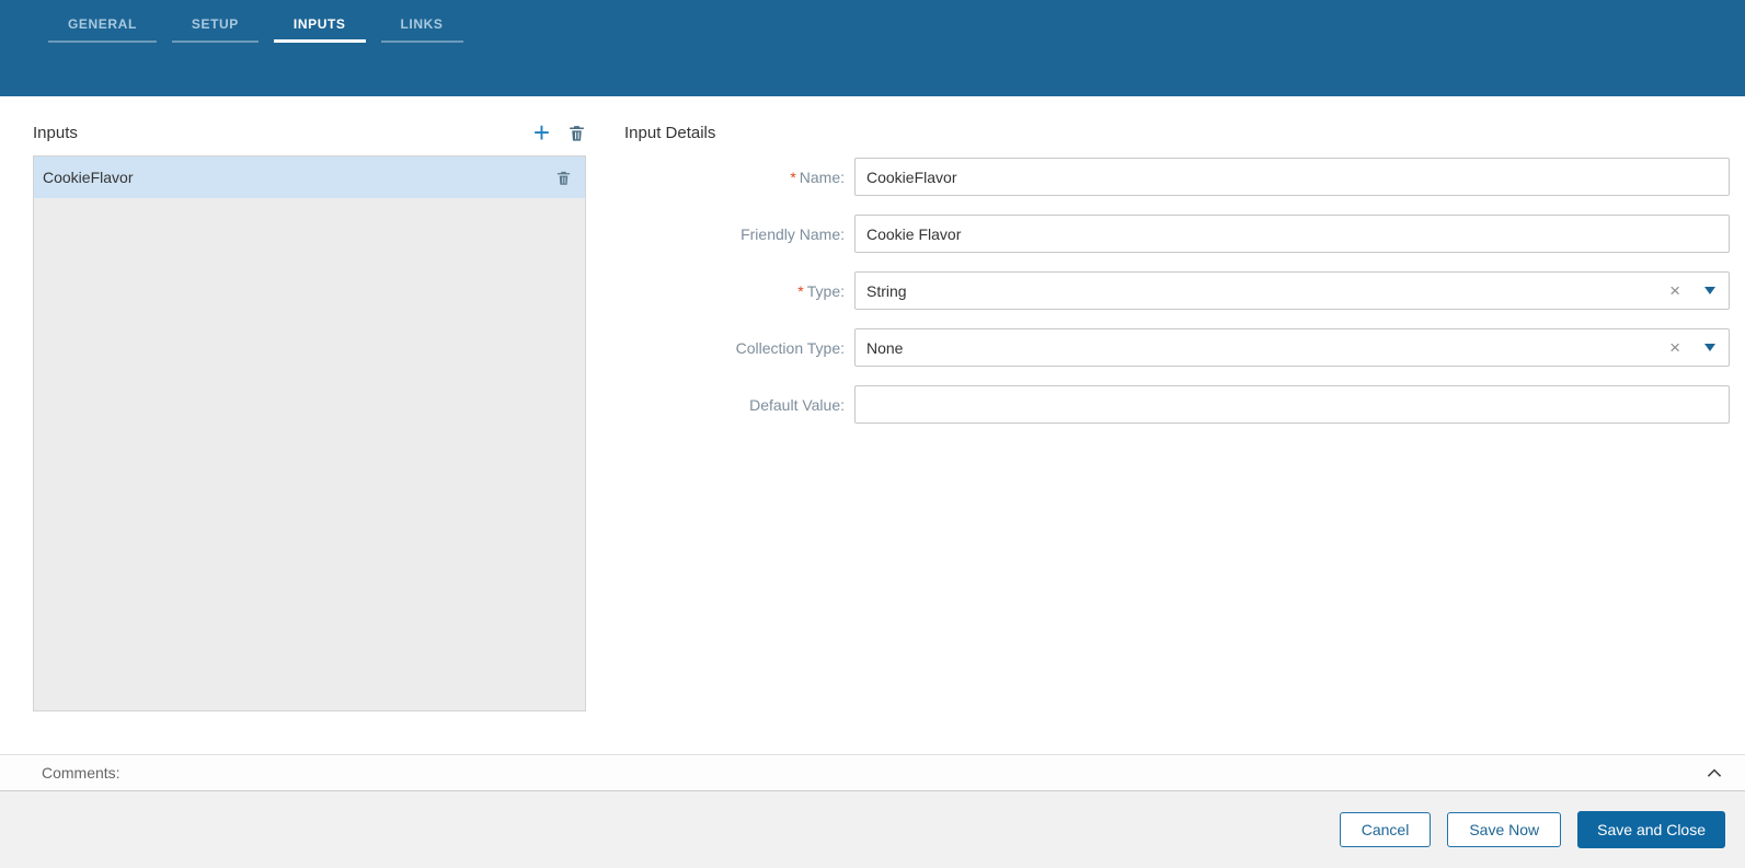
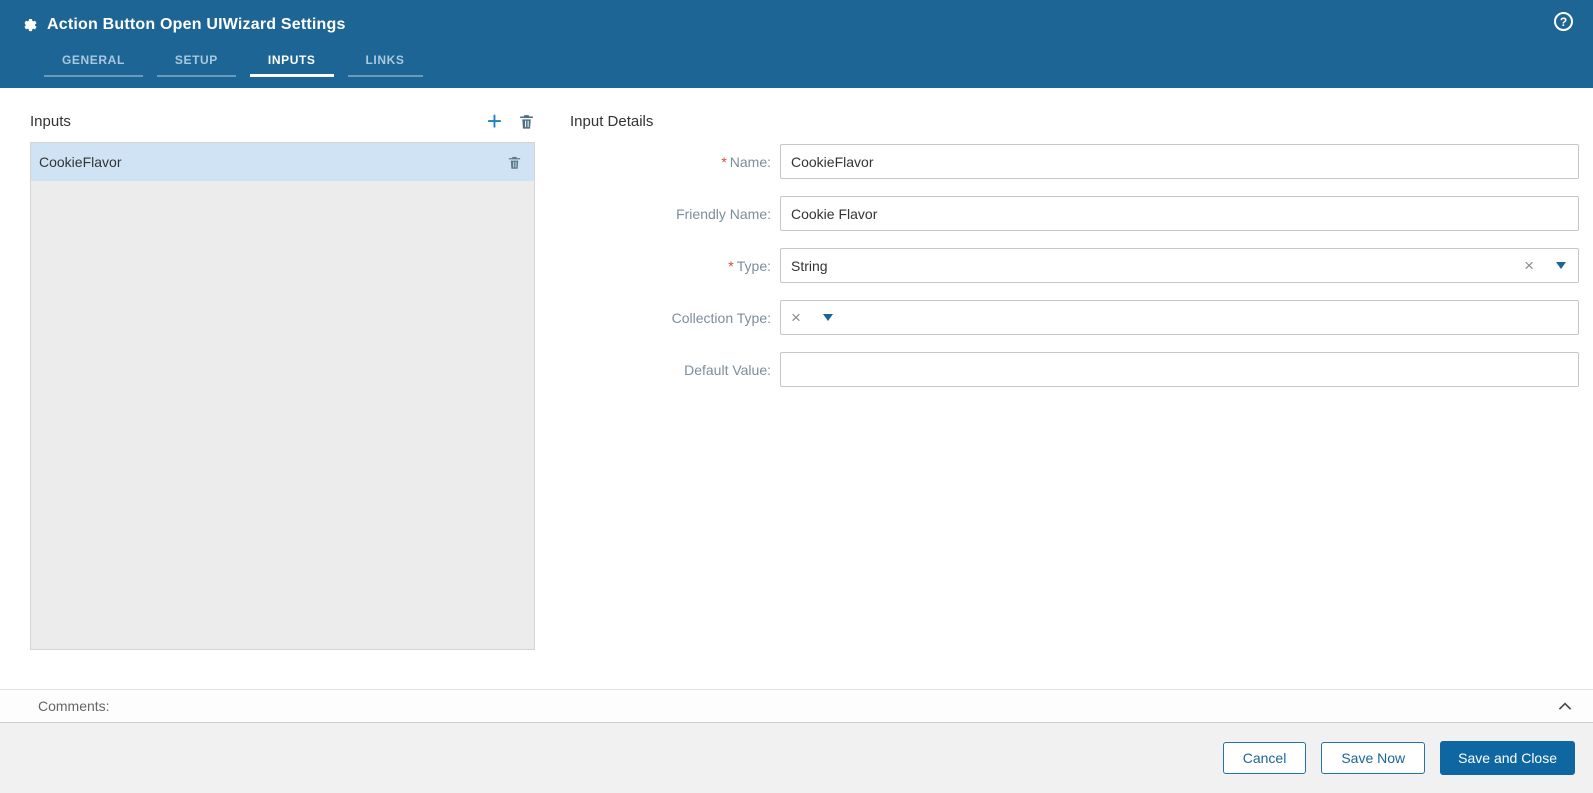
+ Action Button Open UIWizard Settings
+ ?
  GENERAL
  SETUP
  INPUTS
  LINKS
  Inputs
  +
  CookieFlavor
  Input Details
  * Name:
  CookieFlavor
  Friendly Name:
  Cookie Flavor
  * Type:
  String
  ×
  Collection Type:
- None
  ×
  Default Value:
  Comments:
  Cancel
  Save Now
  Save and Close
